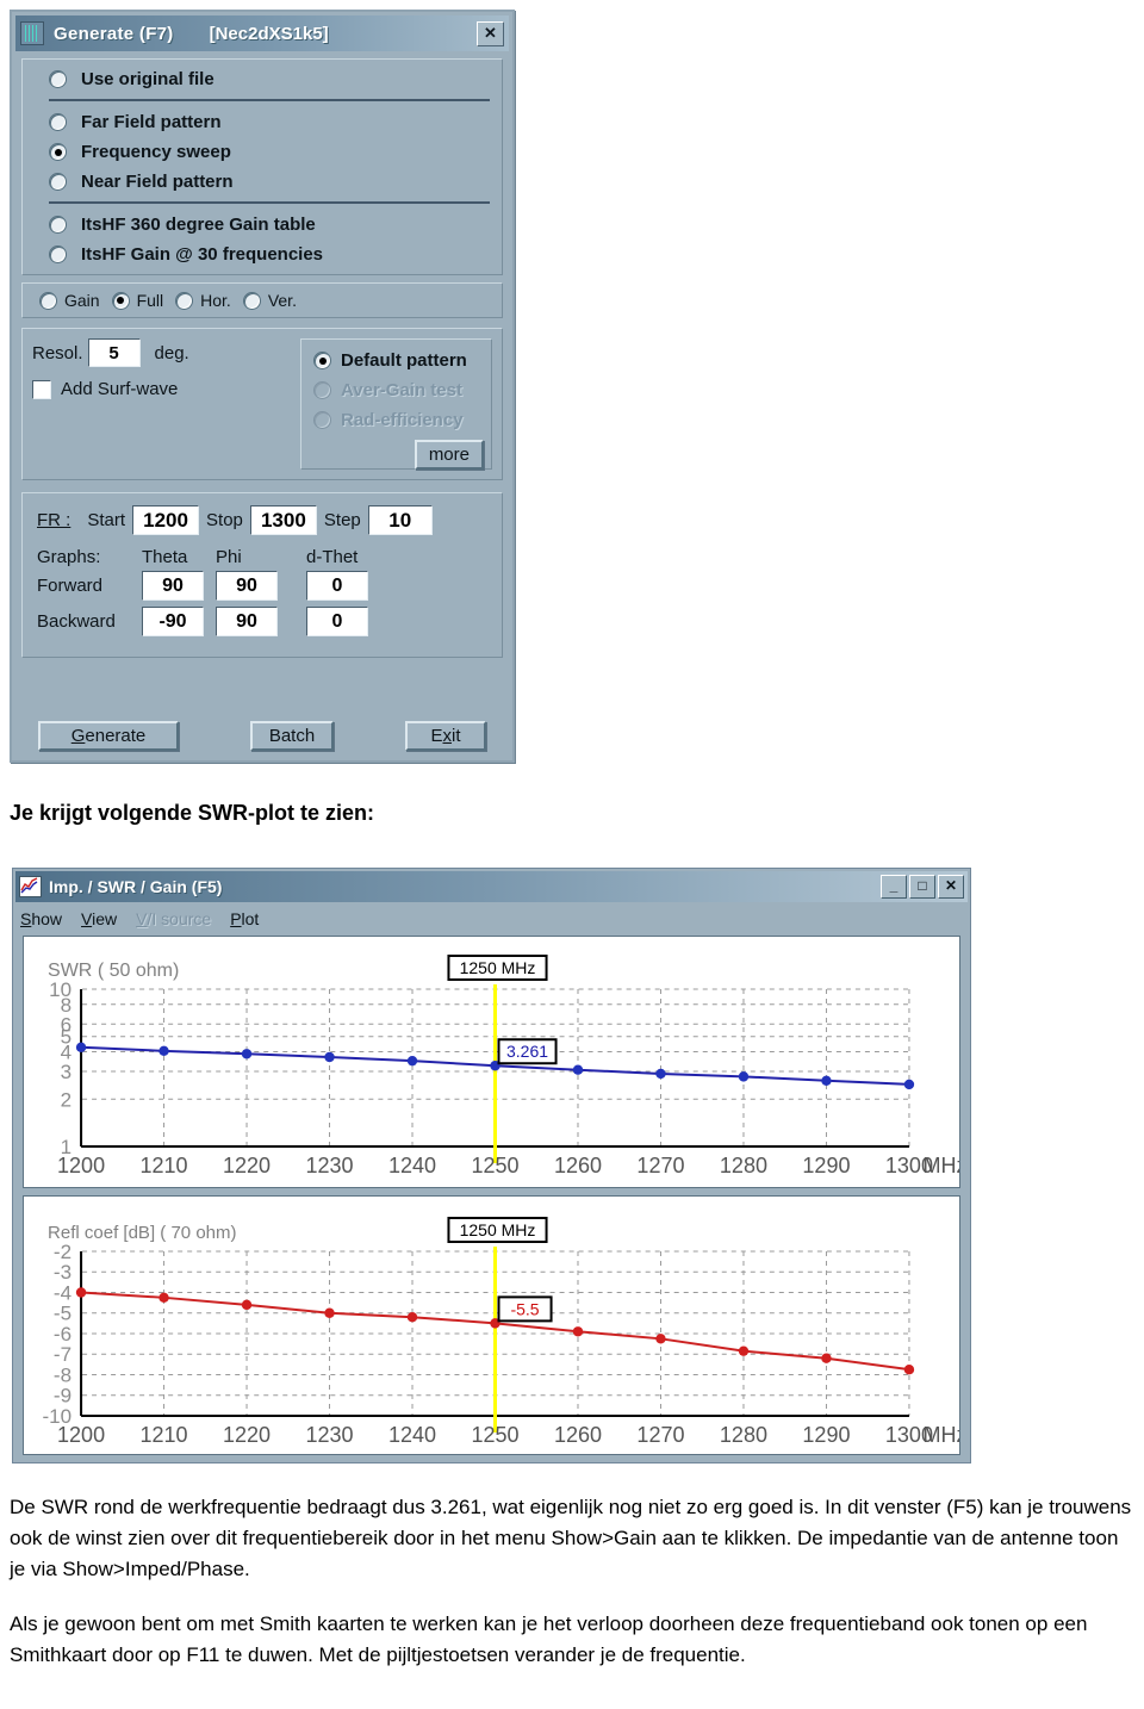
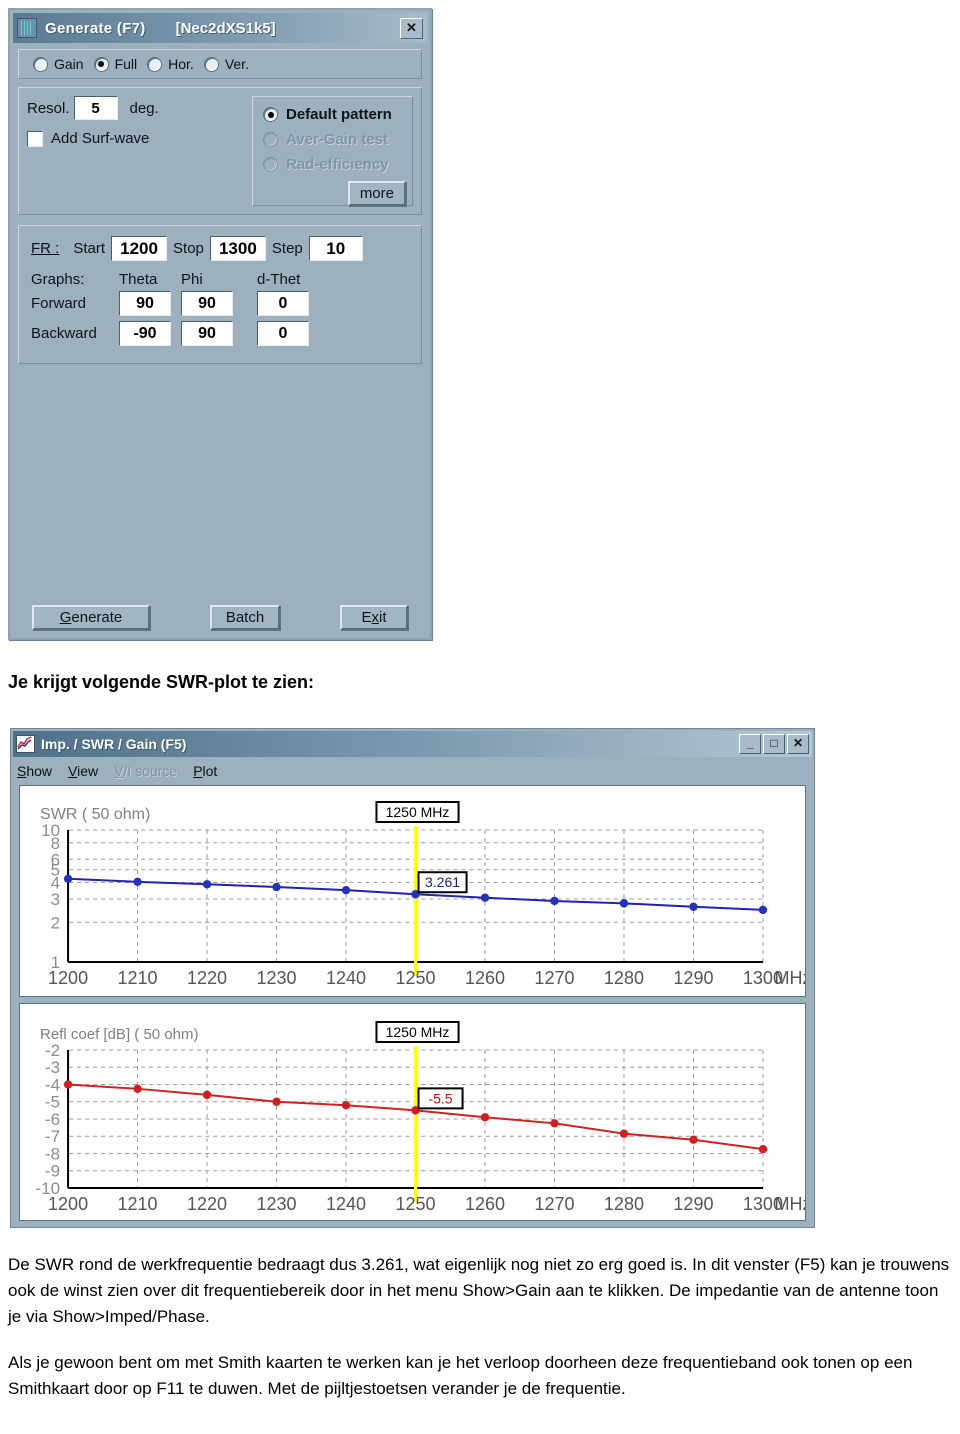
  Generate (F7)
  [Nec2dXS1k5]
  ✕
- Use original file
- Far Field pattern
- Frequency sweep
- Near Field pattern
- ItsHF 360 degree Gain table
- ItsHF Gain @ 30 frequencies
  Gain
  Full
  Hor.
  Ver.
  Resol.
  5
  deg.
  Add Surf-wave
  Default pattern
  Aver-Gain test
  Rad-efficiency
  more
  FR :
  Start
  1200
  Stop
  1300
  Step
  10
  Graphs:
  Theta
  Phi
  d-Thet
  Forward
  90
  90
  0
  Backward
  -90
  90
  0
  Generate
  Batch
  Exit
  Je krijgt volgende SWR-plot te zien:
  Imp. / SWR / Gain (F5)
  _
  □
  ✕
  Show
  View
  V/I source
  Plot
  SWR ( 50 ohm)
  10
  8
  6
  5
  4
  3
  2
  1
  1250 MHz
  3.261
  1200
  1210
  1220
  1230
  1240
  1250
  1260
  1270
  1280
  1290
  1300
- Refl coef [dB] ( 70 ohm)
+ Refl coef [dB] ( 50 ohm)
  -2
  -3
  -4
  -5
  -6
  -7
  -8
  -9
  -10
  1250 MHz
  -5.5
  1200
  1210
  1220
  1230
  1240
  1250
  1260
  1270
  1280
  1290
  1300
  De SWR rond de werkfrequentie bedraagt dus 3.261, wat eigenlijk nog niet zo erg goed is. In dit venster (F5) kan je trouwens ook de winst zien over dit frequentiebereik door in het menu Show>Gain aan te klikken. De impedantie van de antenne toon je via Show>Imped/Phase.
  Als je gewoon bent om met Smith kaarten te werken kan je het verloop doorheen deze frequentieband ook tonen op een Smithkaart door op F11 te duwen. Met de pijltjestoetsen verander je de frequentie.
